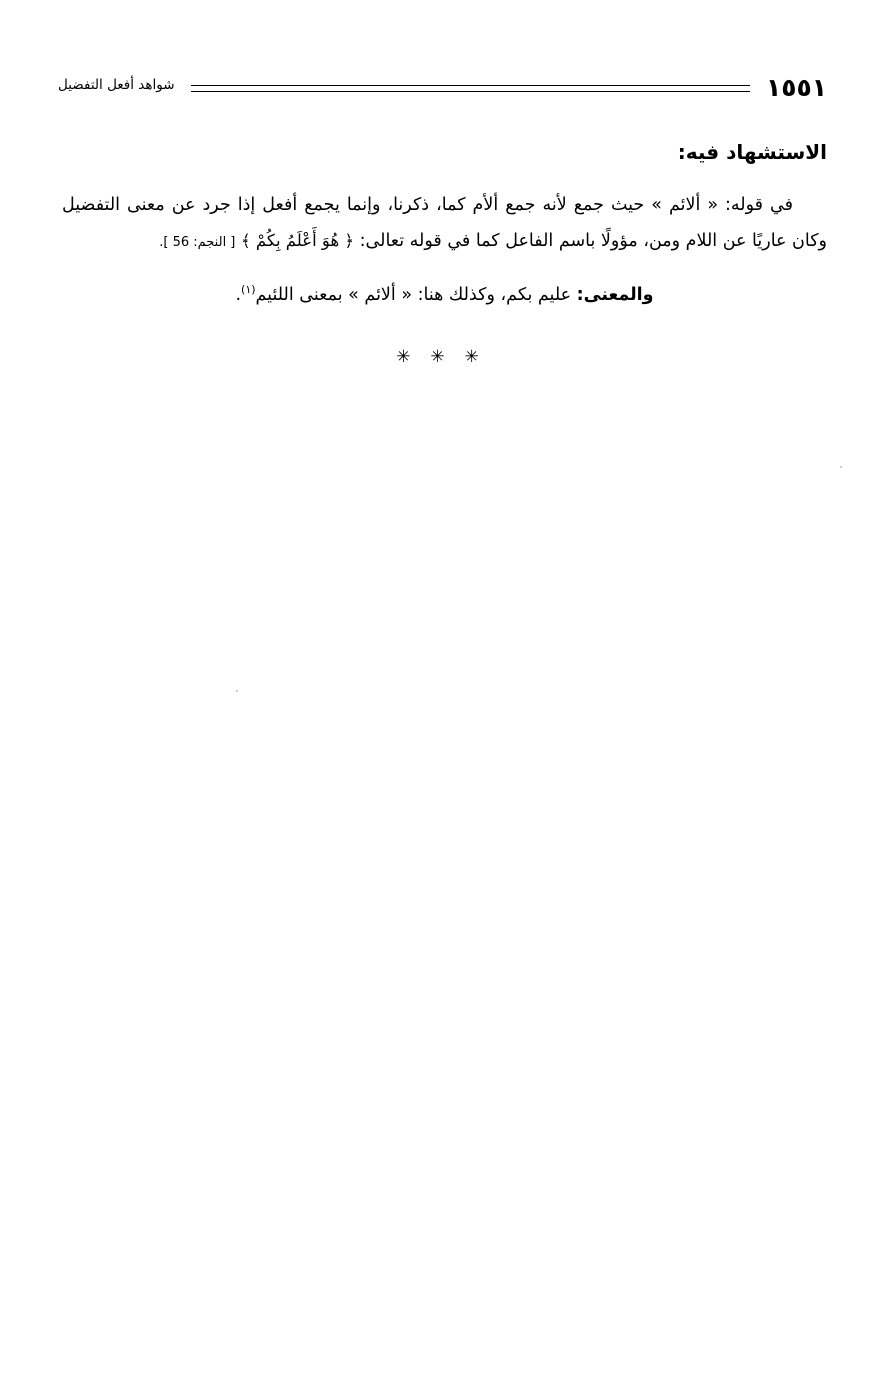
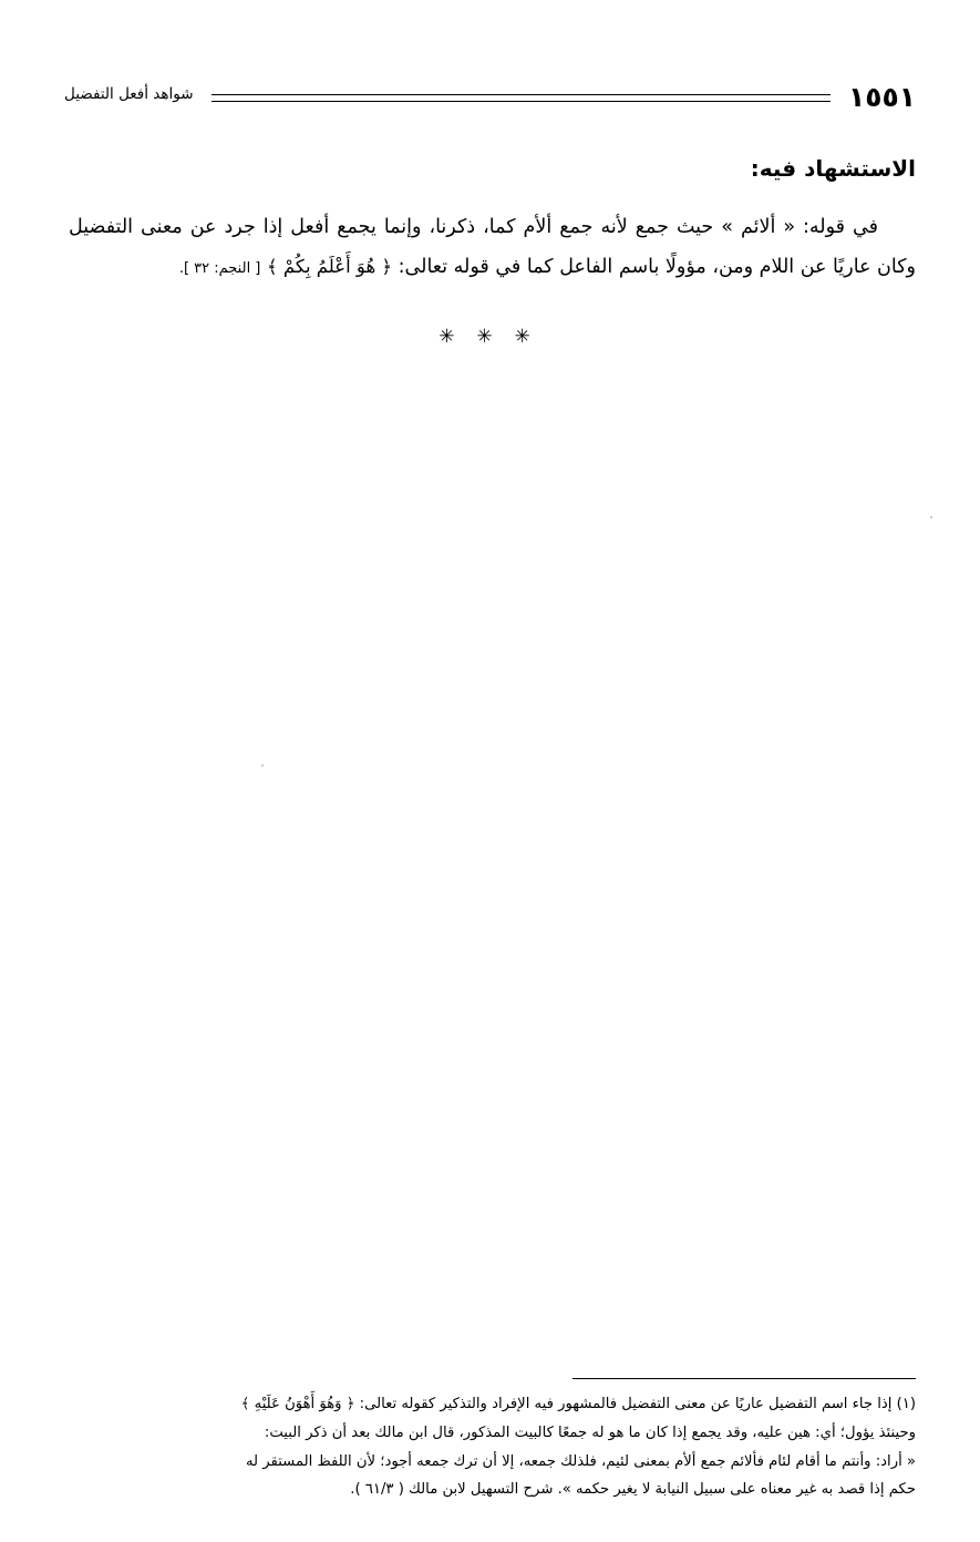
  شواهد أفعل التفضيل
  ١٥٥١
  الاستشهاد فيه:
- في قوله: « ألائم » حيث جمع لأنه جمع ألأم كما، ذكرنا، وإنما يجمع أفعل إذا جرد عن معنى التفضيل وكان عاريًا عن اللام ومن، مؤولًا باسم الفاعل كما في قوله تعالى: ﴿ هُوَ أَعْلَمُ بِكُمْ ﴾ [ النجم: 56 ].
+ في قوله: « ألائم » حيث جمع لأنه جمع ألأم كما، ذكرنا، وإنما يجمع أفعل إذا جرد عن معنى التفضيل وكان عاريًا عن اللام ومن، مؤولًا باسم الفاعل كما في قوله تعالى: ﴿ هُوَ أَعْلَمُ بِكُمْ ﴾ [ النجم: ٣٢ ].
- والمعنى: عليم بكم، وكذلك هنا: « ألائم » بمعنى اللئيم(١).
  ✳ ✳ ✳
+ (١) إذا جاء اسم التفضيل عاريًا عن معنى التفضيل فالمشهور فيه الإفراد والتذكير كقوله تعالى: ﴿ وَهُوَ أَهْوَنُ عَلَيْهِ ﴾
+ وحينئذ يؤول؛ أي: هين عليه، وقد يجمع إذا كان ما هو له جمعًا كالبيت المذكور، قال ابن مالك بعد أن ذكر البيت:
+ « أراد: وأنتم ما أقام لئام فألائم جمع ألأم بمعنى لئيم، فلذلك جمعه، إلا أن ترك جمعه أجود؛ لأن اللفظ المستقر له
+ حكم إذا قصد به غير معناه على سبيل النيابة لا يغير حكمه ». شرح التسهيل لابن مالك ( ٦١/٣ ).
